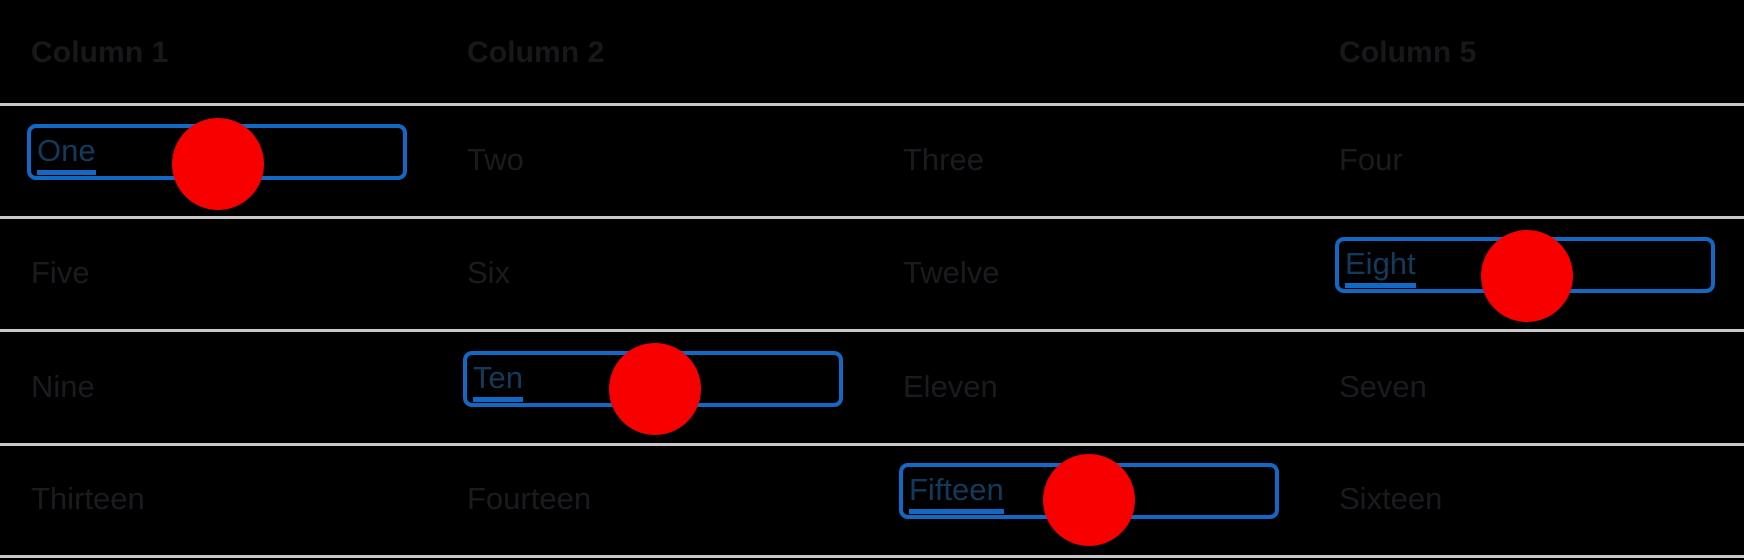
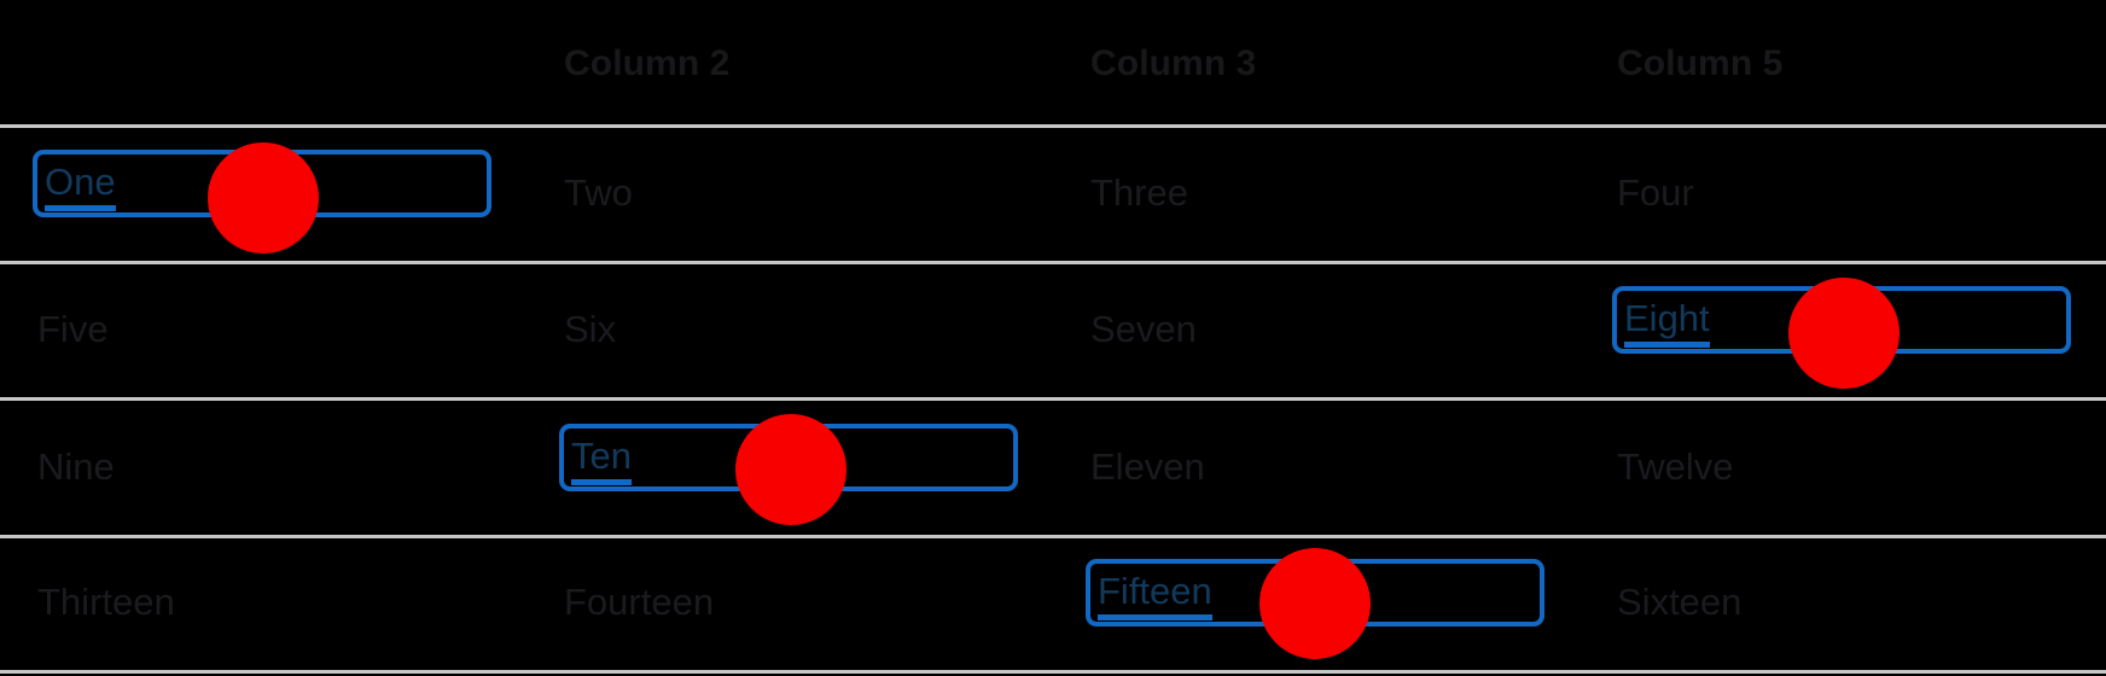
- Column 1
  Column 2
+ Column 3
  Column 5
  One
  Two
  Three
  Four
  Five
  Six
- Twelve
+ Seven
  Eight
  Nine
  Ten
  Eleven
- Seven
+ Twelve
  Thirteen
  Fourteen
  Fifteen
  Sixteen
